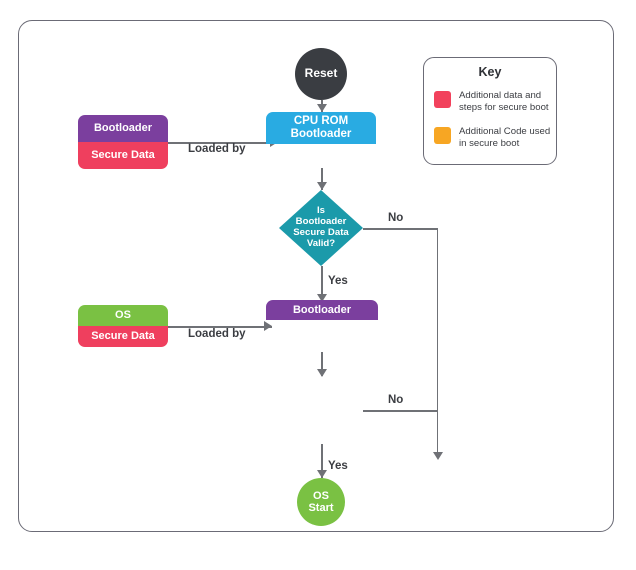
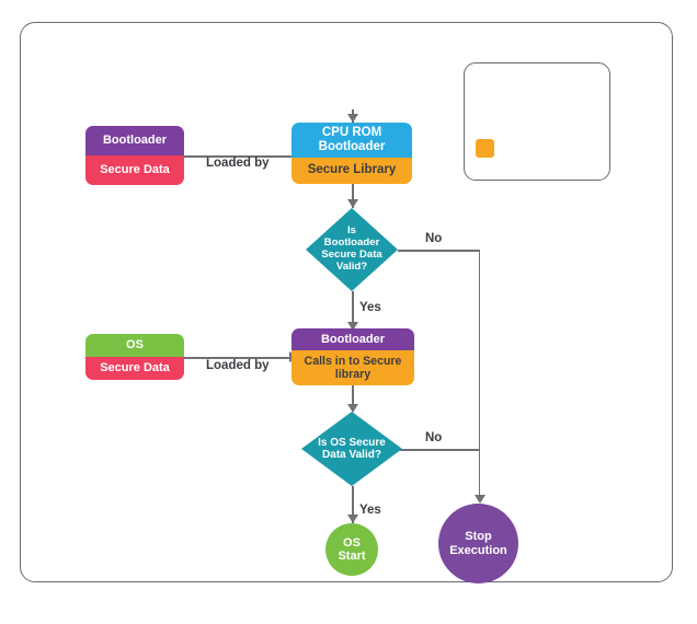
- Key
- Additional data and
- steps for secure boot
- Additional Code used
- in secure boot
  Loaded by
  No
  Yes
  Loaded by
  No
  Yes
- Reset
  CPU ROM
  Bootloader
+ Secure Library
  Bootloader
  Secure Data
  Is
  Bootloader
  Secure Data
  Valid?
  OS
  Secure Data
  Bootloader
+ Calls in to Secure
+ library
+ Is OS Secure
+ Data Valid?
  OS
  Start
+ Stop
+ Execution
